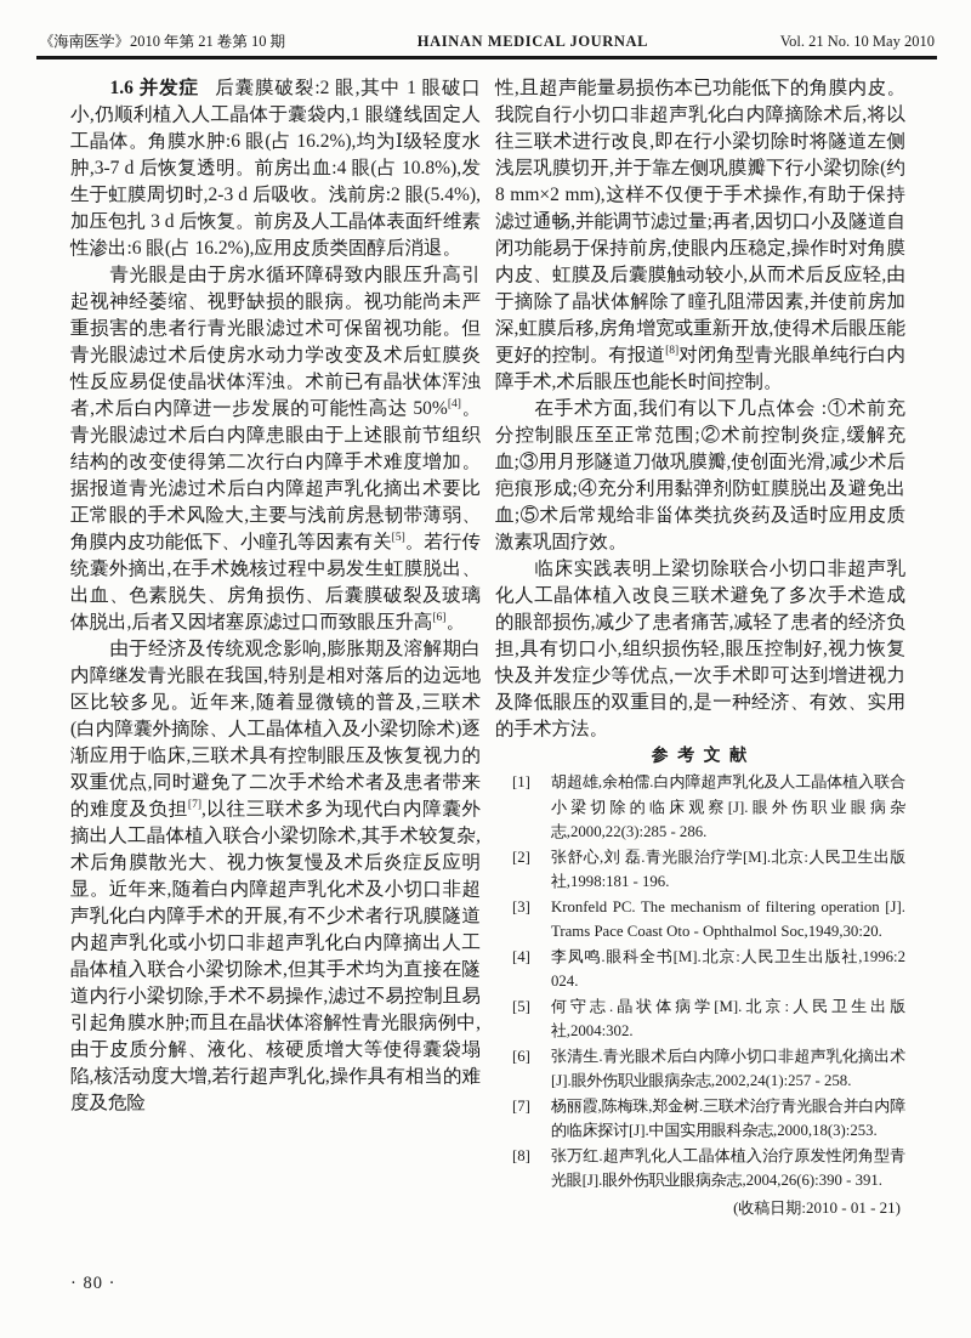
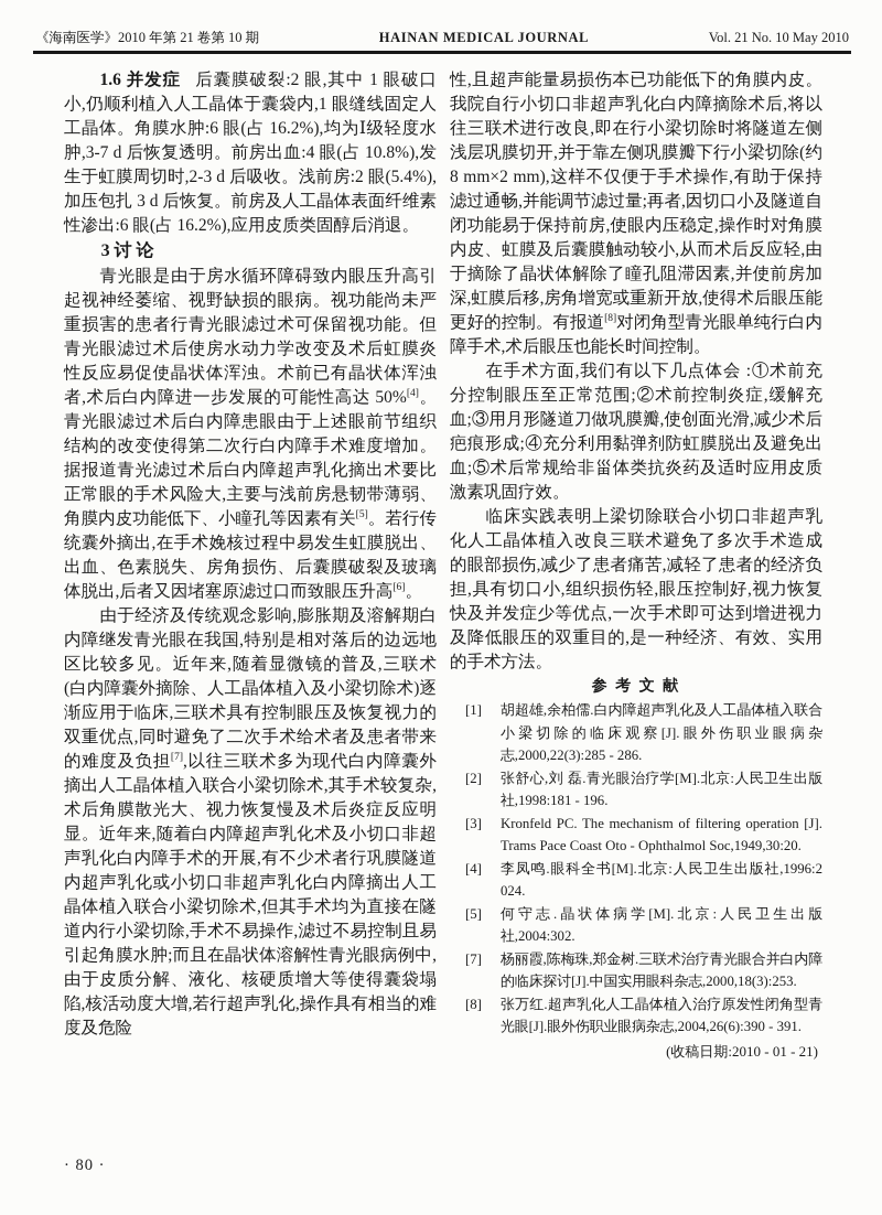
  《海南医学》2010 年第 21 卷第 10 期
  HAINAN MEDICAL JOURNAL
  Vol. 21 No. 10 May 2010
  1.6 并发症 后囊膜破裂:2 眼,其中 1 眼破口小,仍顺利植入人工晶体于囊袋内,1 眼缝线固定人工晶体。角膜水肿:6 眼(占 16.2%),均为Ⅰ级轻度水肿,3-7 d 后恢复透明。前房出血:4 眼(占 10.8%),发生于虹膜周切时,2-3 d 后吸收。浅前房:2 眼(5.4%),加压包扎 3 d 后恢复。前房及人工晶体表面纤维素性渗出:6 眼(占 16.2%),应用皮质类固醇后消退。
+ 3 讨 论
  青光眼是由于房水循环障碍致内眼压升高引起视神经萎缩、视野缺损的眼病。视功能尚未严重损害的患者行青光眼滤过术可保留视功能。但青光眼滤过术后使房水动力学改变及术后虹膜炎性反应易促使晶状体浑浊。术前已有晶状体浑浊者,术后白内障进一步发展的可能性高达 50%[4]。青光眼滤过术后白内障患眼由于上述眼前节组织结构的改变使得第二次行白内障手术难度增加。据报道青光滤过术后白内障超声乳化摘出术要比正常眼的手术风险大,主要与浅前房悬韧带薄弱、角膜内皮功能低下、小瞳孔等因素有关[5]。若行传统囊外摘出,在手术娩核过程中易发生虹膜脱出、出血、色素脱失、房角损伤、后囊膜破裂及玻璃体脱出,后者又因堵塞原滤过口而致眼压升高[6]。
  由于经济及传统观念影响,膨胀期及溶解期白内障继发青光眼在我国,特别是相对落后的边远地区比较多见。近年来,随着显微镜的普及,三联术(白内障囊外摘除、人工晶体植入及小梁切除术)逐渐应用于临床,三联术具有控制眼压及恢复视力的双重优点,同时避免了二次手术给术者及患者带来的难度及负担[7],以往三联术多为现代白内障囊外摘出人工晶体植入联合小梁切除术,其手术较复杂,术后角膜散光大、视力恢复慢及术后炎症反应明显。近年来,随着白内障超声乳化术及小切口非超声乳化白内障手术的开展,有不少术者行巩膜隧道内超声乳化或小切口非超声乳化白内障摘出人工晶体植入联合小梁切除术,但其手术均为直接在隧道内行小梁切除,手术不易操作,滤过不易控制且易引起角膜水肿;而且在晶状体溶解性青光眼病例中,由于皮质分解、液化、核硬质增大等使得囊袋塌陷,核活动度大增,若行超声乳化,操作具有相当的难度及危险
  性,且超声能量易损伤本已功能低下的角膜内皮。我院自行小切口非超声乳化白内障摘除术后,将以往三联术进行改良,即在行小梁切除时将隧道左侧浅层巩膜切开,并于靠左侧巩膜瓣下行小梁切除(约 8 mm×2 mm),这样不仅便于手术操作,有助于保持滤过通畅,并能调节滤过量;再者,因切口小及隧道自闭功能易于保持前房,使眼内压稳定,操作时对角膜内皮、虹膜及后囊膜触动较小,从而术后反应轻,由于摘除了晶状体解除了瞳孔阻滞因素,并使前房加深,虹膜后移,房角增宽或重新开放,使得术后眼压能更好的控制。有报道[8]对闭角型青光眼单纯行白内障手术,术后眼压也能长时间控制。
  在手术方面,我们有以下几点体会 :①术前充分控制眼压至正常范围;②术前控制炎症,缓解充血;③用月形隧道刀做巩膜瓣,使创面光滑,减少术后疤痕形成;④充分利用黏弹剂防虹膜脱出及避免出血;⑤术后常规给非甾体类抗炎药及适时应用皮质激素巩固疗效。
  临床实践表明上梁切除联合小切口非超声乳化人工晶体植入改良三联术避免了多次手术造成的眼部损伤,减少了患者痛苦,减轻了患者的经济负担,具有切口小,组织损伤轻,眼压控制好,视力恢复快及并发症少等优点,一次手术即可达到增进视力及降低眼压的双重目的,是一种经济、有效、实用的手术方法。
  参 考 文 献
  [1]
  胡超雄,余柏儒.白内障超声乳化及人工晶体植入联合小梁切除的临床观察[J].眼外伤职业眼病杂志,2000,22(3):285 - 286.
  [2]
  张舒心,刘 磊.青光眼治疗学[M].北京:人民卫生出版社,1998:181 - 196.
  [3]
  Kronfeld PC. The mechanism of filtering operation [J]. Trams Pace Coast Oto - Ophthalmol Soc,1949,30:20.
  [4]
  李凤鸣.眼科全书[M].北京:人民卫生出版社,1996:2 024.
  [5]
  何守志.晶状体病学[M].北京:人民卫生出版社,2004:302.
- [6]
- 张清生.青光眼术后白内障小切口非超声乳化摘出术[J].眼外伤职业眼病杂志,2002,24(1):257 - 258.
  [7]
  杨丽霞,陈梅珠,郑金树.三联术治疗青光眼合并白内障的临床探讨[J].中国实用眼科杂志,2000,18(3):253.
  [8]
  张万红.超声乳化人工晶体植入治疗原发性闭角型青光眼[J].眼外伤职业眼病杂志,2004,26(6):390 - 391.
  (收稿日期:2010 - 01 - 21)
  · 80 ·
